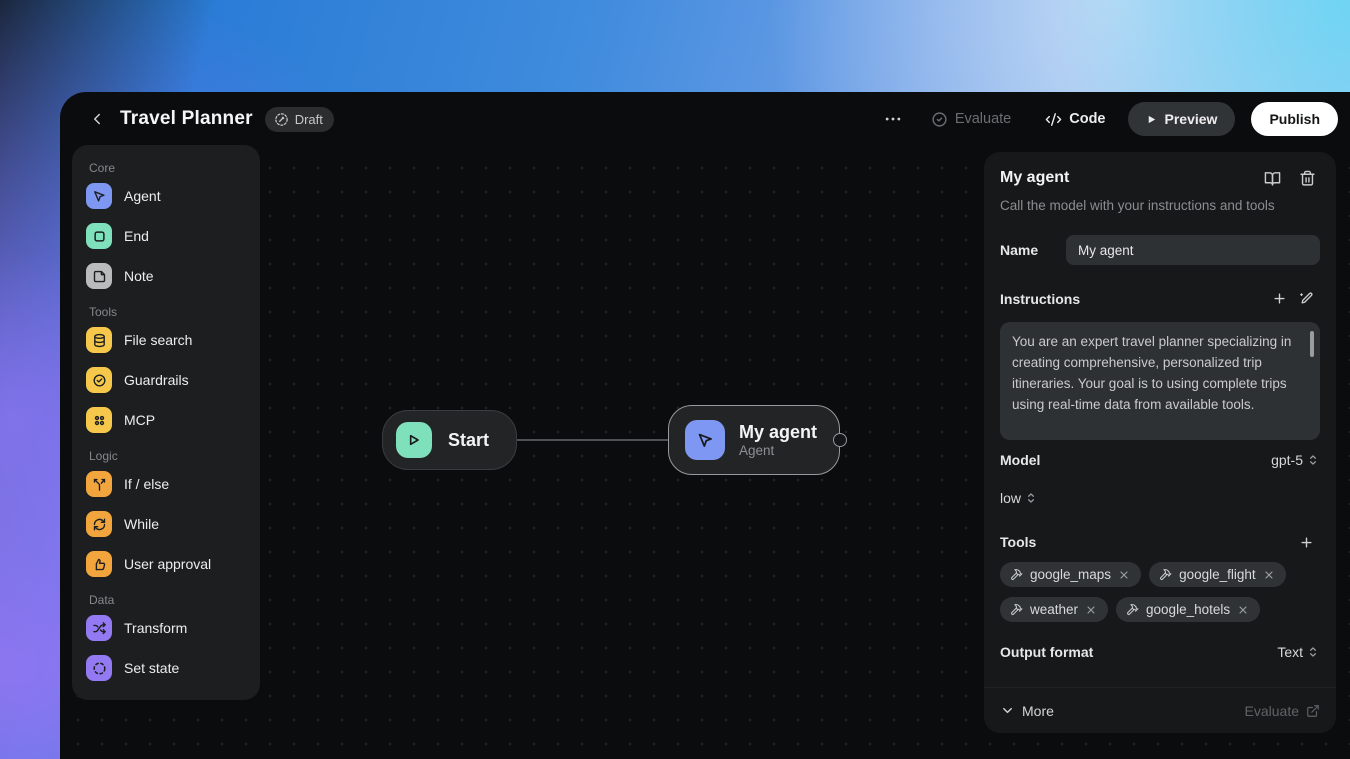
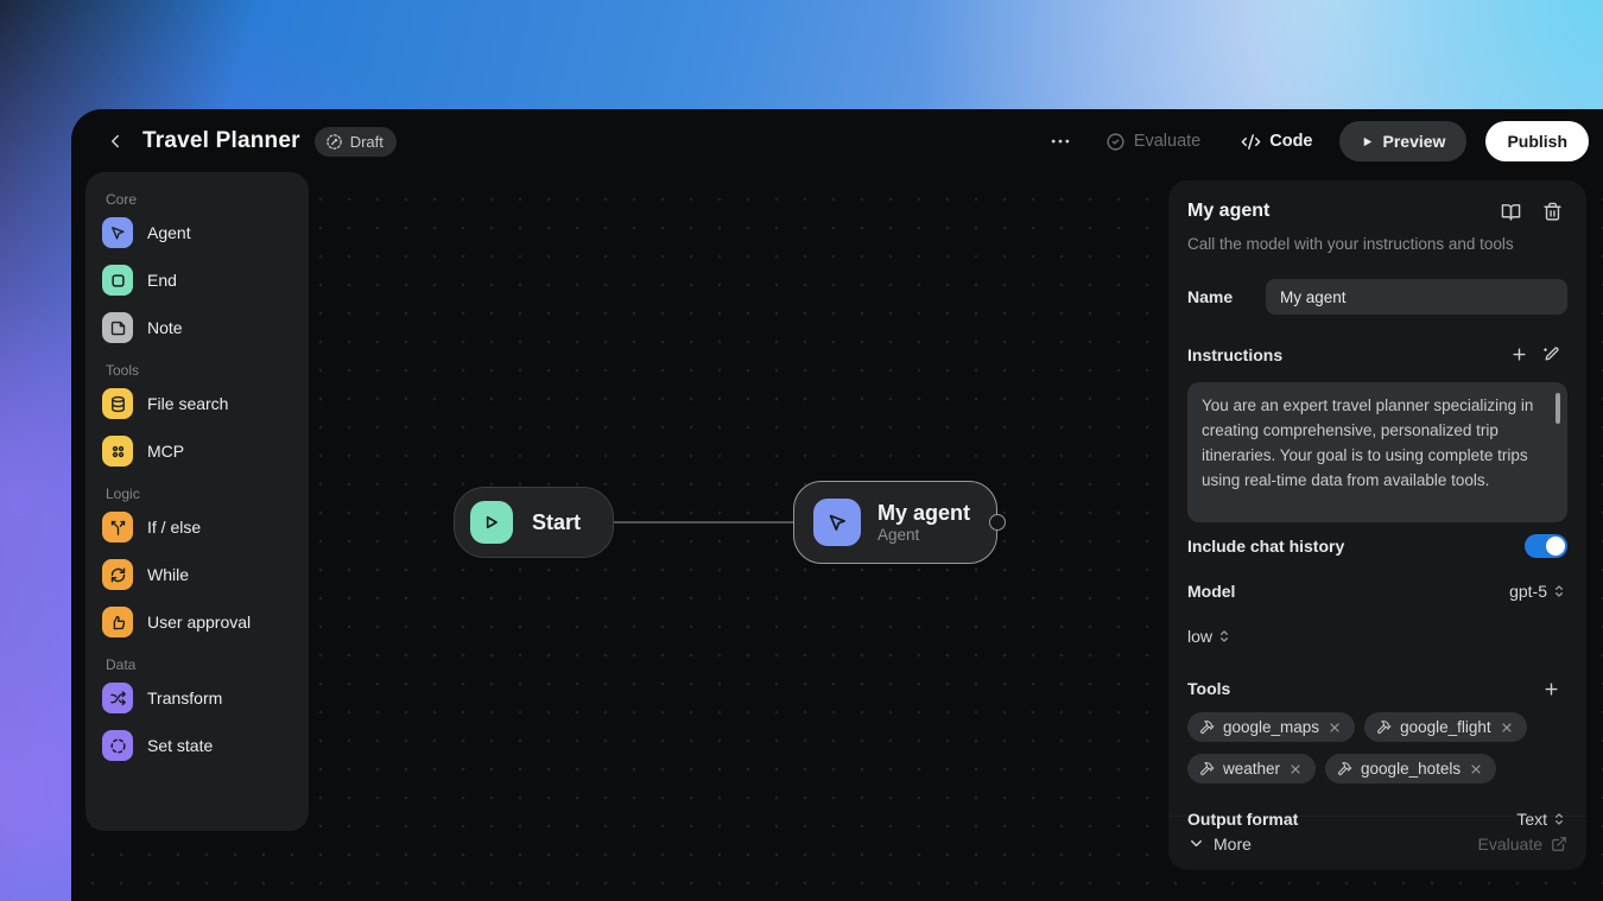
  Travel Planner
  Draft
  Evaluate
  Code
  Preview
  Publish
  Core
  Agent
  End
  Note
  Tools
  File search
- Guardrails
  MCP
  Logic
  If / else
  While
  User approval
  Data
  Transform
  Set state
  Start
  My agent
  Agent
  My agent
  Call the model with your instructions and tools
  Name
  My agent
  Instructions
  You are an expert travel planner specializing in creating comprehensive, personalized trip itineraries. Your goal is to using complete trips using real-time data from available tools.
+ Include chat history
  Model
  gpt-5
  low
  Tools
  google_maps
  google_flight
  weather
  google_hotels
  Output format
  Text
  More
  Evaluate
